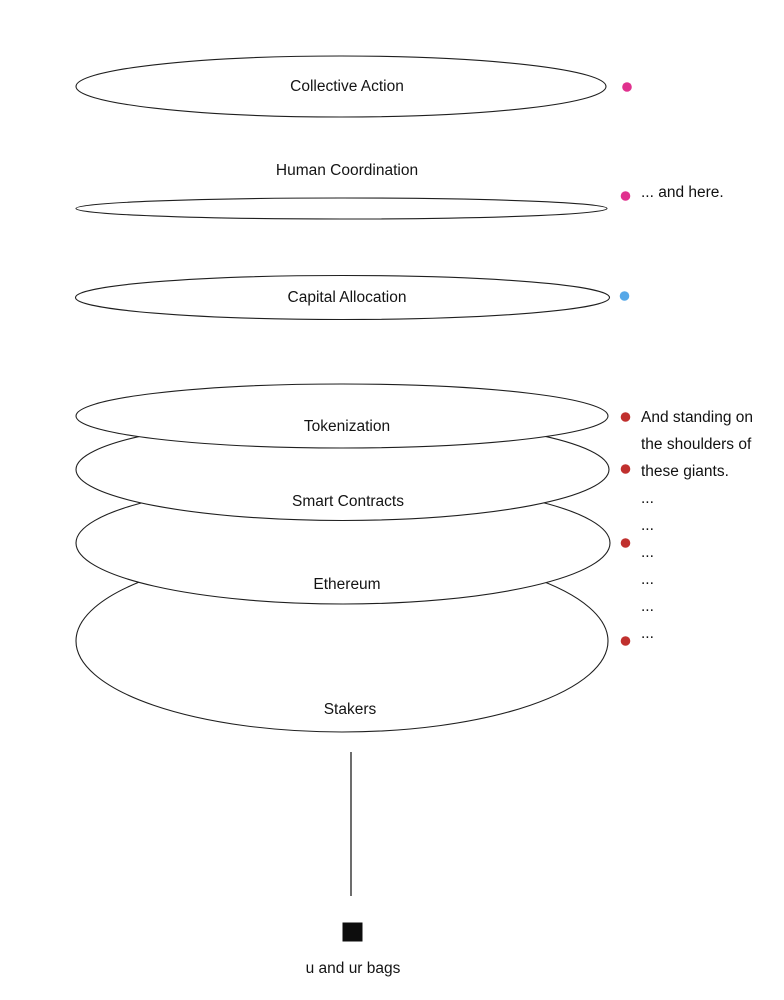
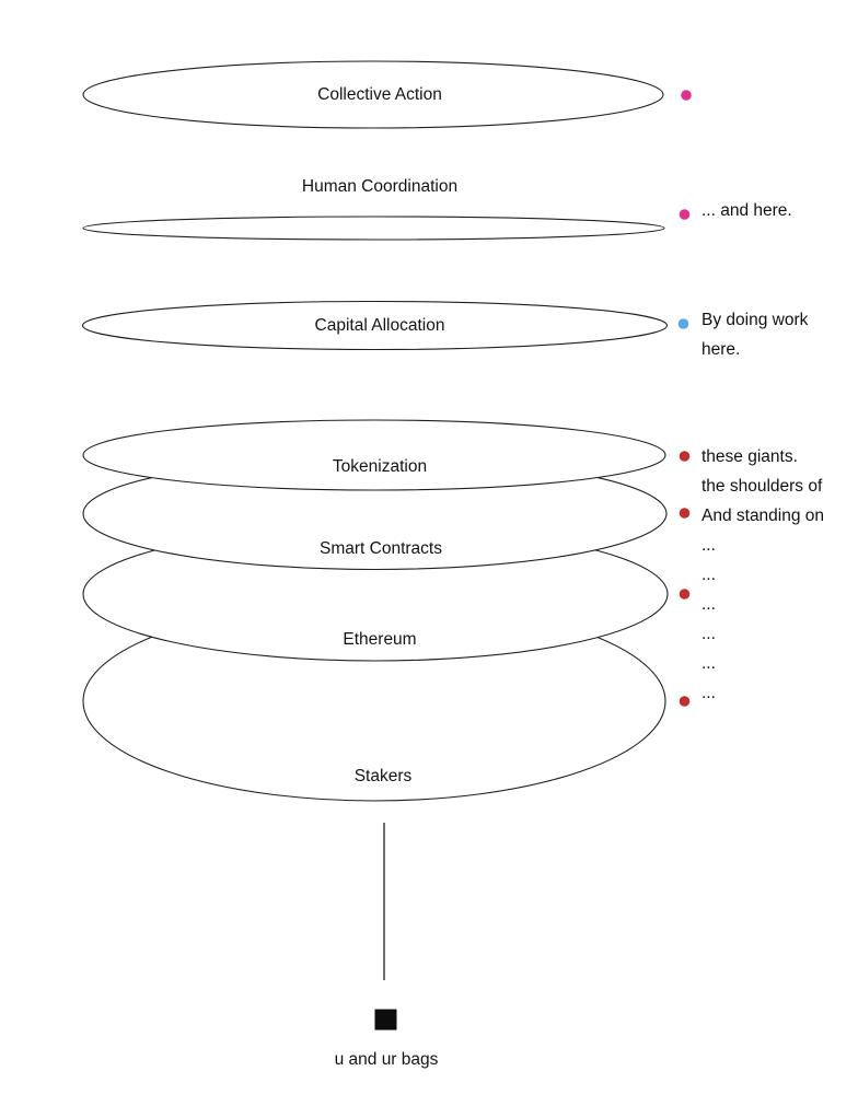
  Collective Action
  Human Coordination
  Capital Allocation
  Tokenization
  Smart Contracts
  Ethereum
  Stakers
  u and ur bags
  ... and here.
+ By doing work
+ here.
- And standing on
+ these giants.
  the shoulders of
- these giants.
+ And standing on
  ...
  ...
  ...
  ...
  ...
  ...
